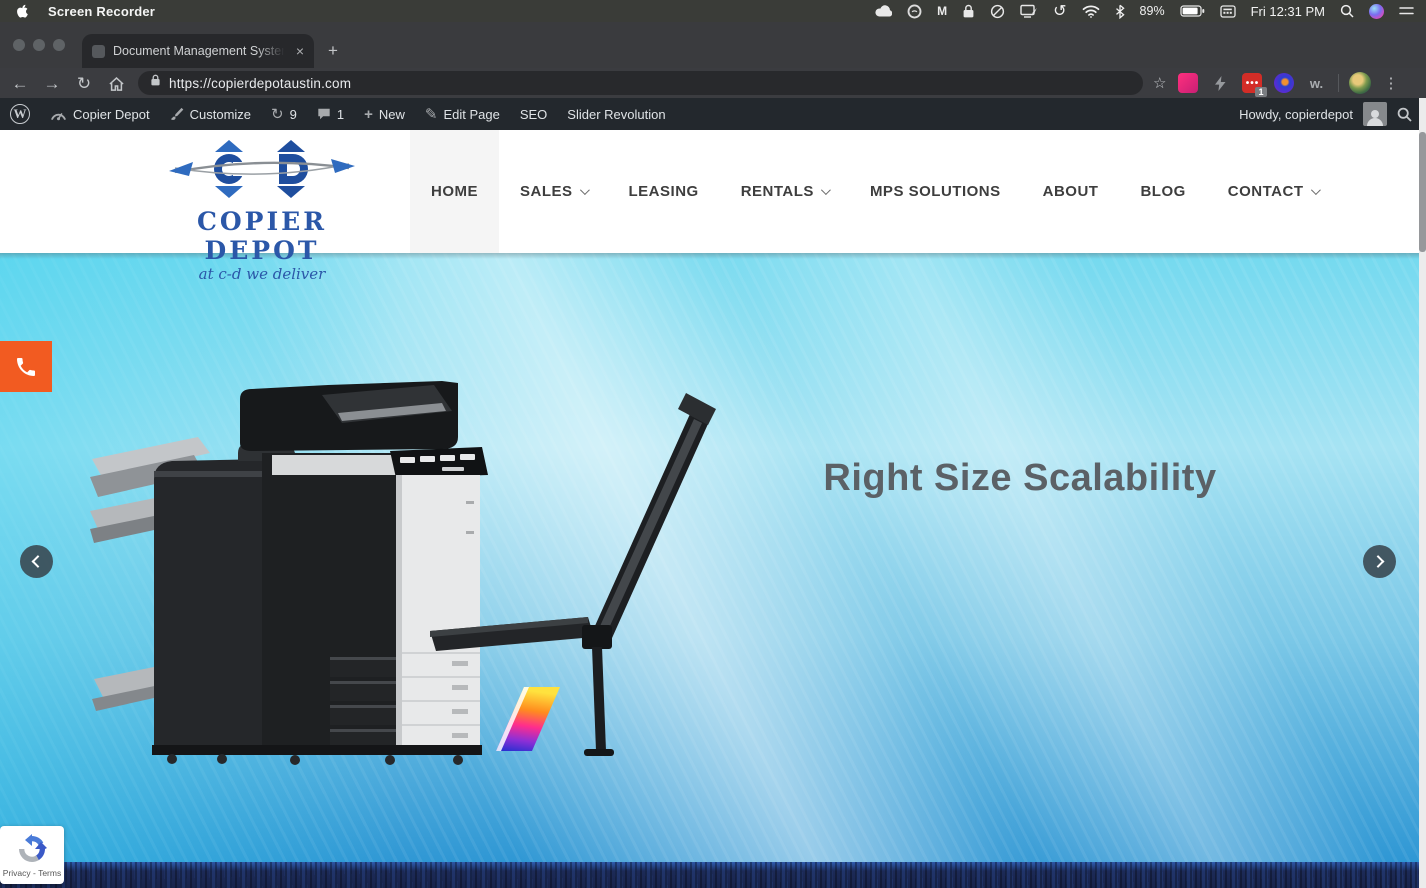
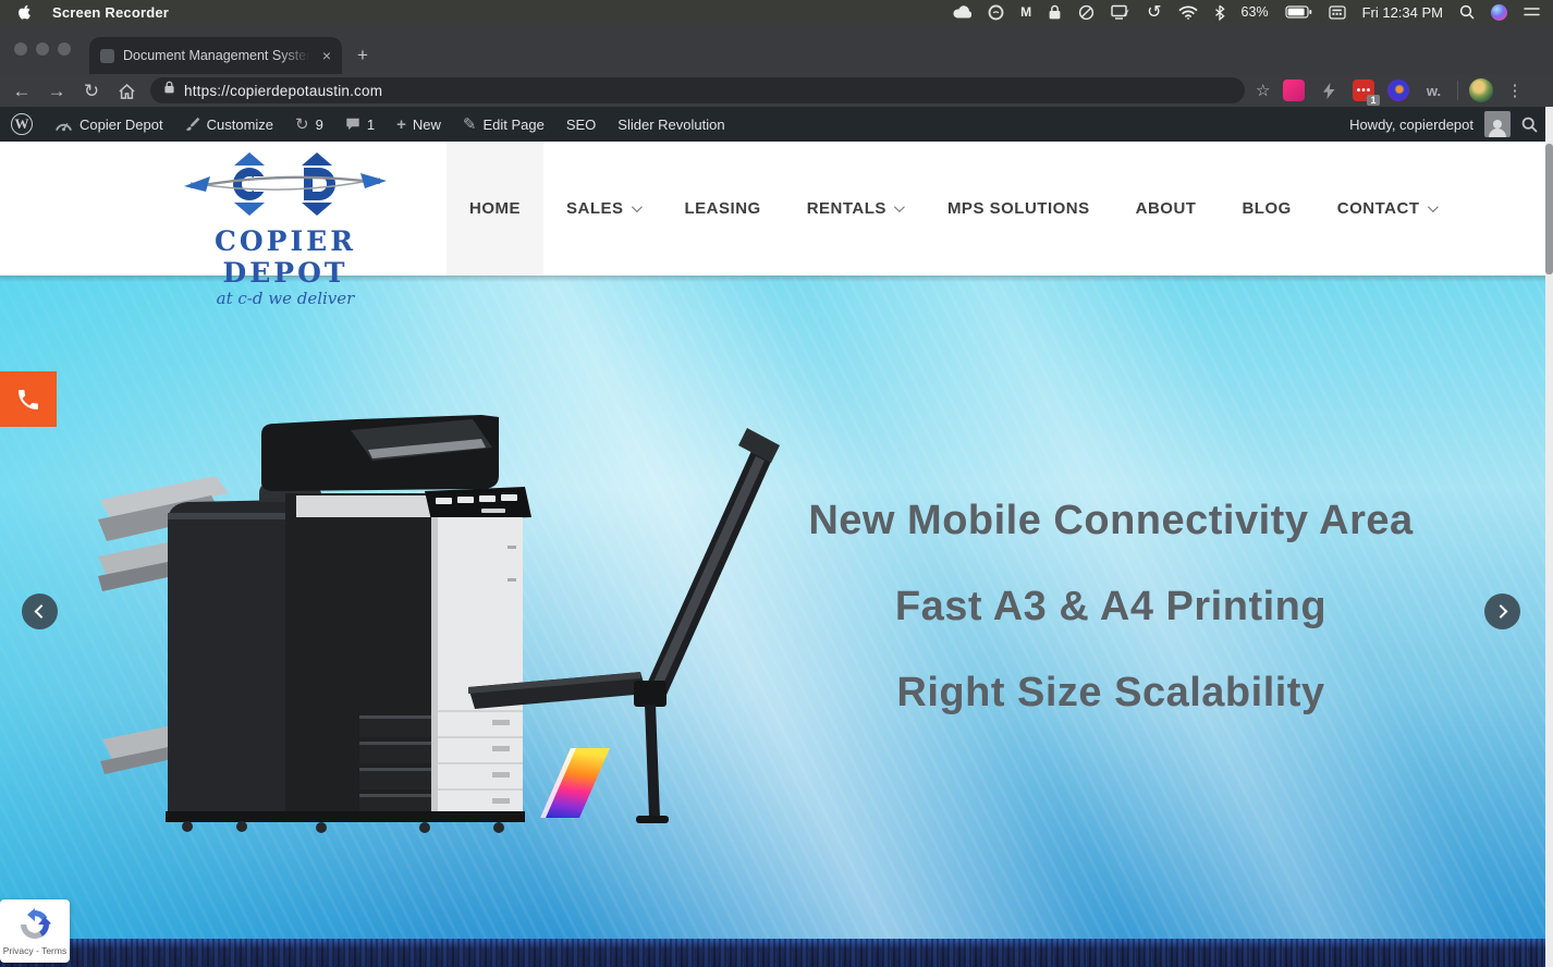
  Screen Recorder
  M
  ↺
- 89%
+ 63%
- Fri 12:31 PM
+ Fri 12:34 PM
  Document Management System
  ×
  +
  ←
  →
  ↻
  https://copierdepotaustin.com
  ☆
  •••
  1
  w.
  ⋮
  W
  Copier Depot
  Customize
  ↻
  9
  1
  +
  New
  ✎
  Edit Page
  SEO
  Slider Revolution
  Howdy, copierdepot
  COPIER DEPOT
  at c-d we deliver
  HOME
  SALES
  LEASING
  RENTALS
  MPS SOLUTIONS
  ABOUT
  BLOG
  CONTACT
+ New Mobile Connectivity Area
+ Fast A3 & A4 Printing
  Right Size Scalability
  Privacy - Terms
